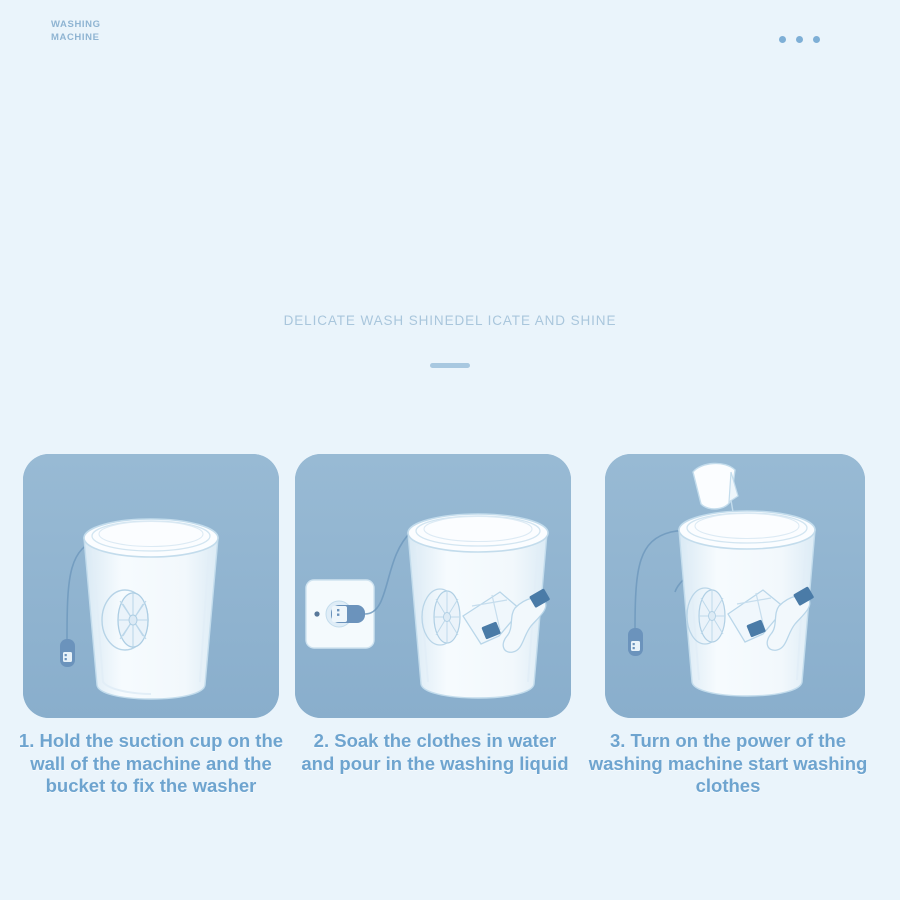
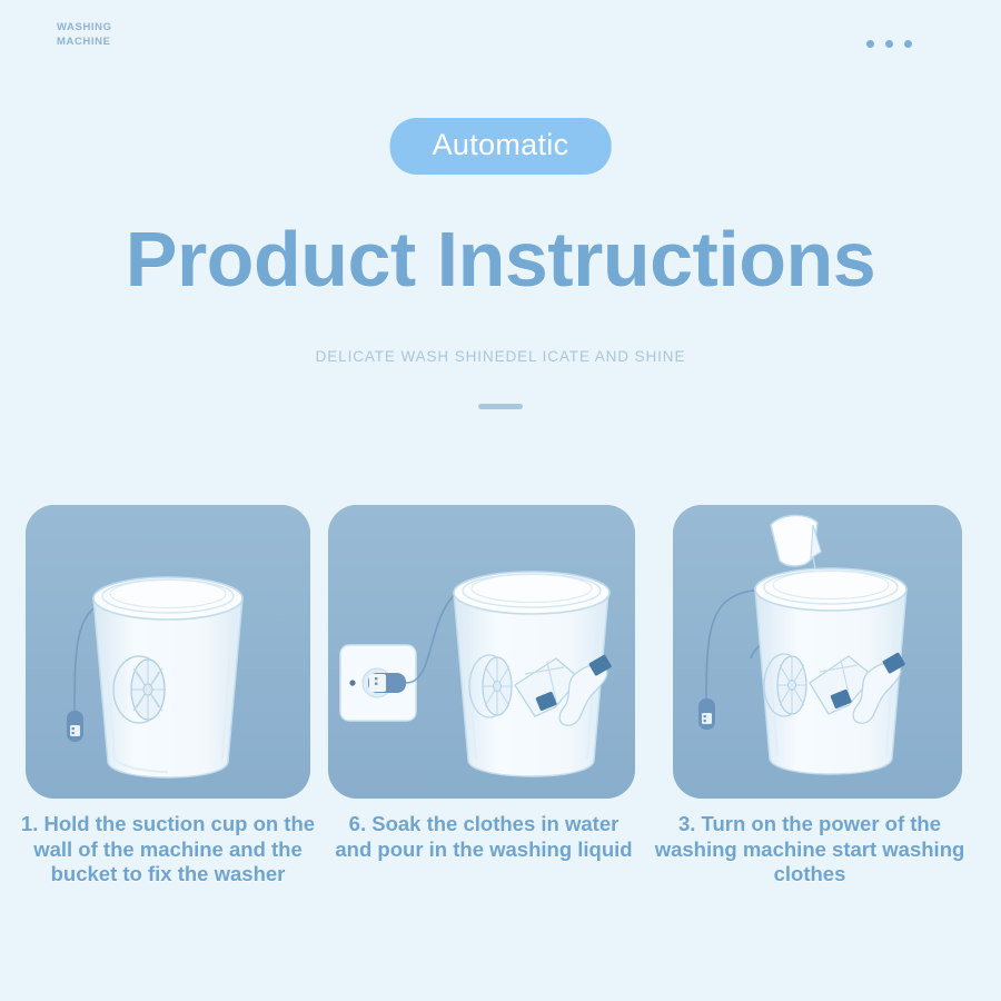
  WASHING
  MACHINE
+ Automatic
+ Product Instructions
  DELICATE WASH SHINEDEL ICATE AND SHINE
  1. Hold the suction cup on the wall of the machine and the bucket to fix the washer
- 2. Soak the clothes in water and pour in the washing liquid
+ 6. Soak the clothes in water and pour in the washing liquid
  3. Turn on the power of the washing machine start washing clothes
